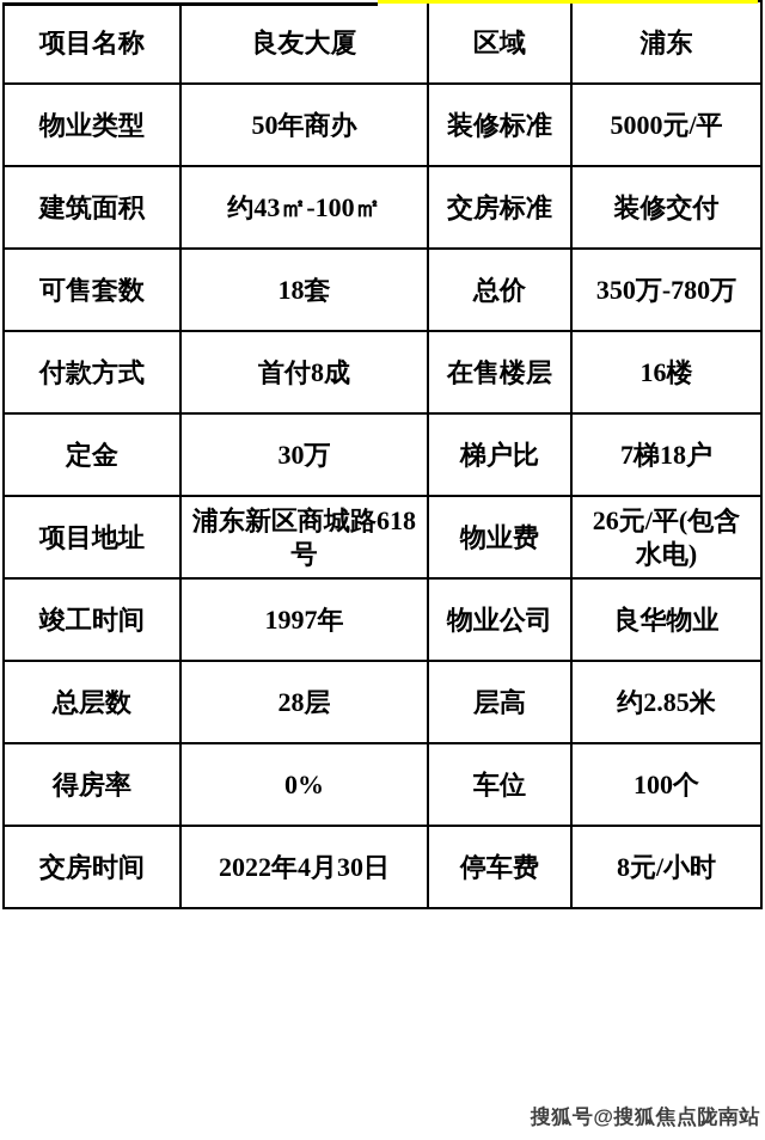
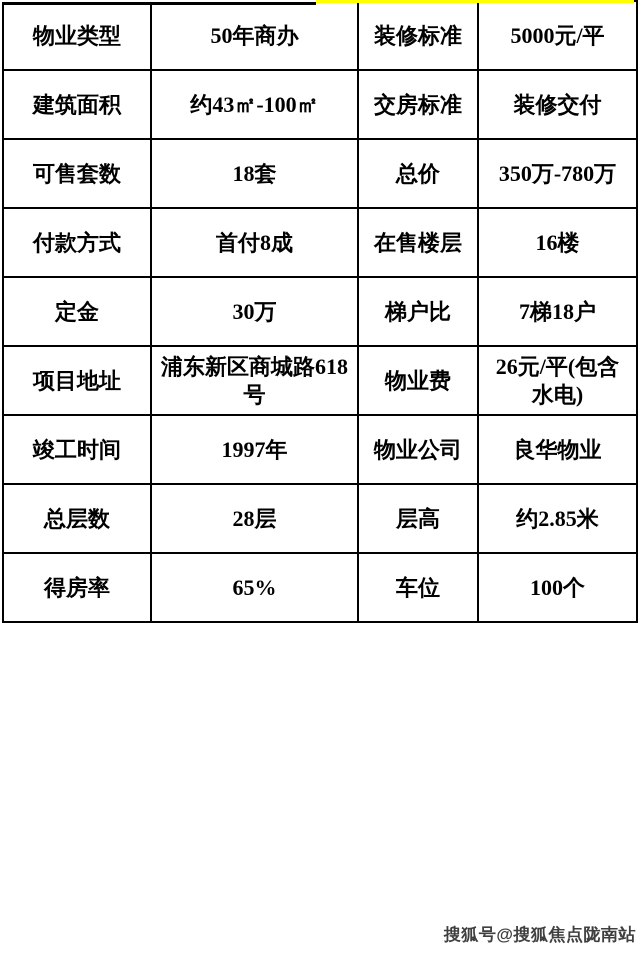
- 项目名称	良友大厦	区域	浦东
  物业类型	50年商办	装修标准	5000元/平
  建筑面积	约43㎡-100㎡	交房标准	装修交付
  可售套数	18套	总价	350万-780万
  付款方式	首付8成	在售楼层	16楼
  定金	30万	梯户比	7梯18户
  项目地址	浦东新区商城路618号	物业费	26元/平(包含水电)
  竣工时间	1997年	物业公司	良华物业
  总层数	28层	层高	约2.85米
- 得房率	0%	车位	100个
+ 得房率	65%	车位	100个
- 交房时间	2022年4月30日	停车费	8元/小时
  搜狐号@搜狐焦点陇南站
